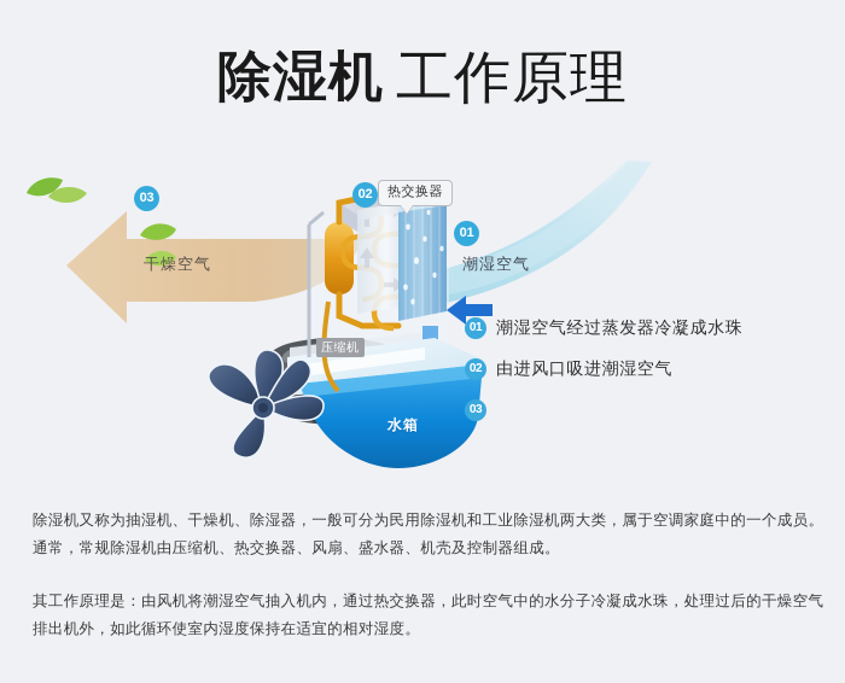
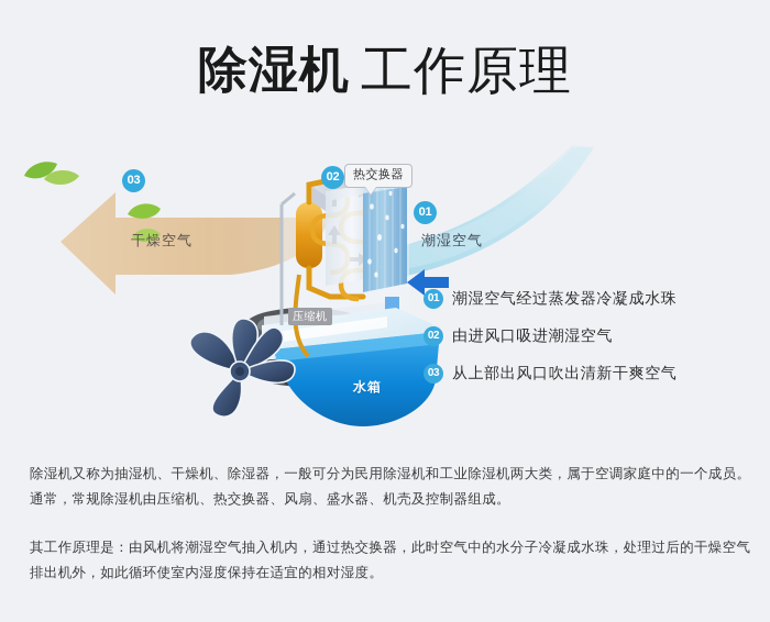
  除湿机 工作原理
  03
  02
  01
  干燥空气
  潮湿空气
  热交换器
  压缩机
  水箱
  01
  潮湿空气经过蒸发器冷凝成水珠
  02
  由进风口吸进潮湿空气
  03
+ 从上部出风口吹出清新干爽空气
  除湿机又称为抽湿机、干燥机、除湿器，一般可分为民用除湿机和工业除湿机两大类，属于空调家庭中的一个成员。
  通常，常规除湿机由压缩机、热交换器、风扇、盛水器、机壳及控制器组成。
  其工作原理是：由风机将潮湿空气抽入机内，通过热交换器，此时空气中的水分子冷凝成水珠，处理过后的干燥空气
  排出机外，如此循环使室内湿度保持在适宜的相对湿度。
